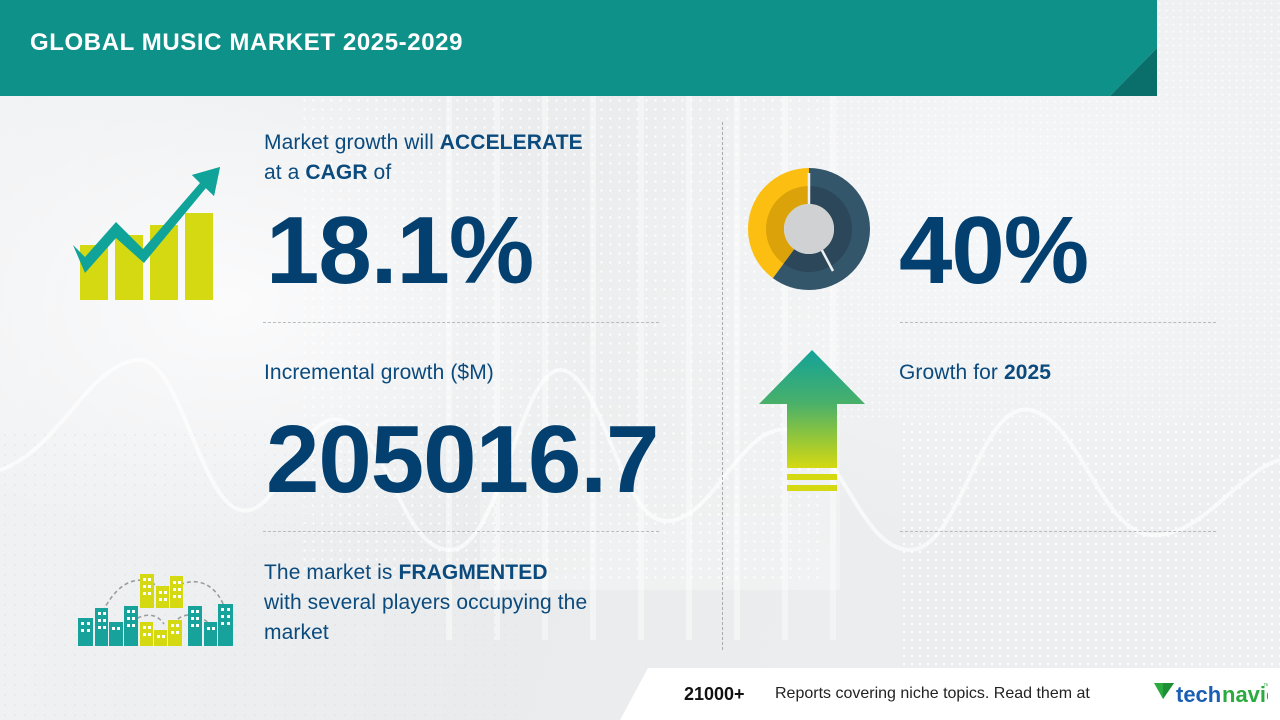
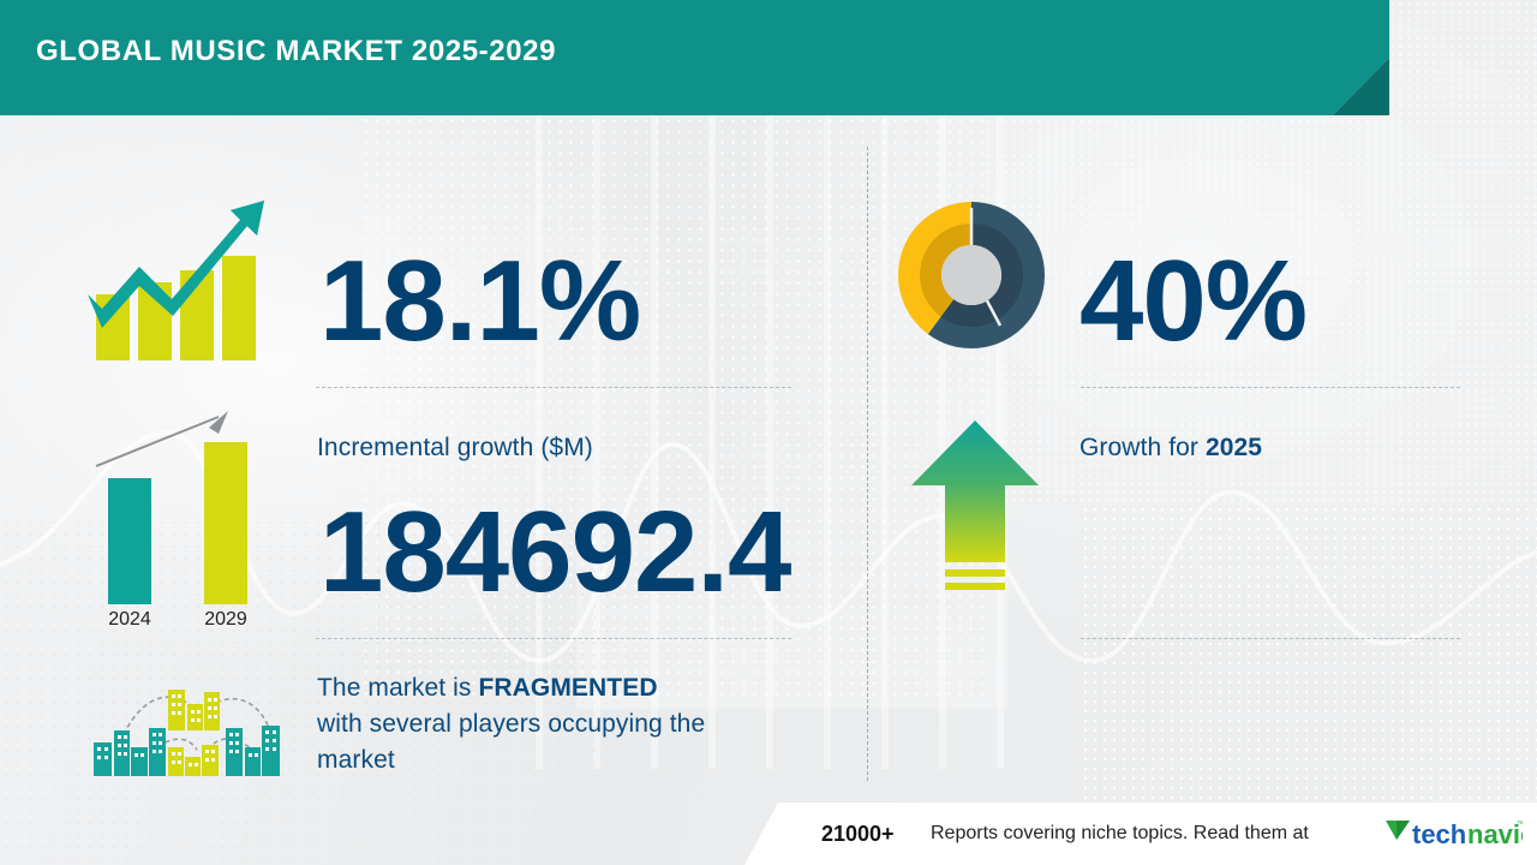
  GLOBAL MUSIC MARKET 2025-2029
- Market growth will ACCELERATE
- at a CAGR of
  18.1%
+ 2024
+ 2029
  Incremental growth ($M)
- 205016.7
+ 184692.4
  The market is FRAGMENTED
  with several players occupying the
  market
  40%
  Growth for 2025
  21000+
  Reports covering niche topics. Read them at
  tech
  navi
